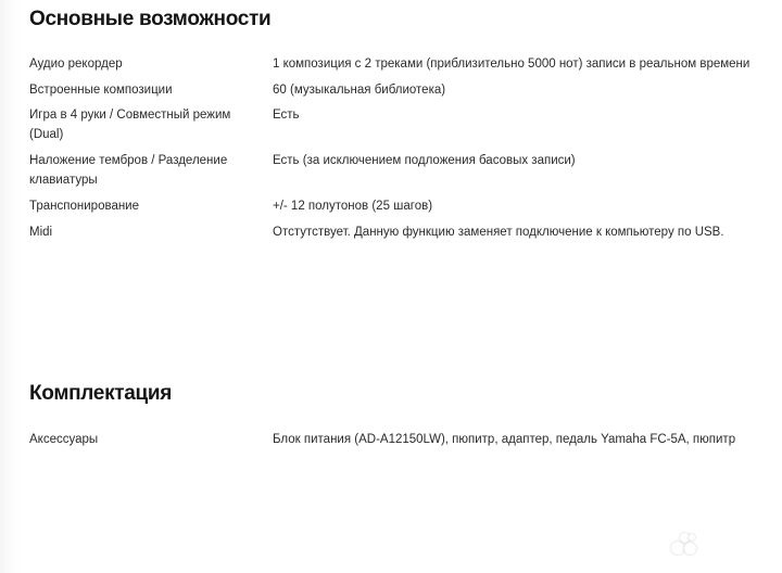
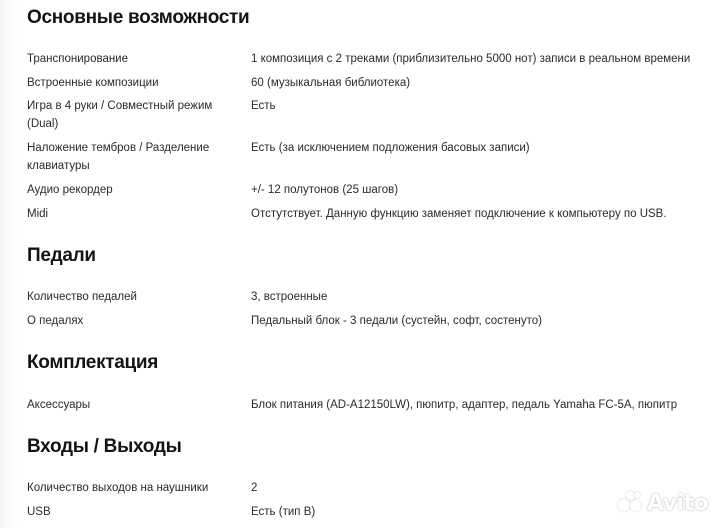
  Основные возможности
- Аудио рекордер
+ Транспонирование
  1 композиция с 2 треками (приблизительно 5000 нот) записи в реальном времени
  Встроенные композиции
  60 (музыкальная библиотека)
  Игра в 4 руки / Совместный режим (Dual)
  Есть
  Наложение тембров / Разделение клавиатуры
  Есть (за исключением подложения басовых записи)
- Транспонирование
+ Аудио рекордер
  +/- 12 полутонов (25 шагов)
  Midi
  Отстутствует. Данную функцию заменяет подключение к компьютеру по USB.
+ Педали
+ Количество педалей
+ 3, встроенные
+ О педалях
+ Педальный блок - 3 педали (сустейн, софт, состенуто)
  Комплектация
  Аксессуары
  Блок питания (AD-A12150LW), пюпитр, адаптер, педаль Yamaha FC-5A, пюпитр
+ Входы / Выходы
+ Количество выходов на наушники
+ 2
+ USB
+ Есть (тип B)
+ Avito
